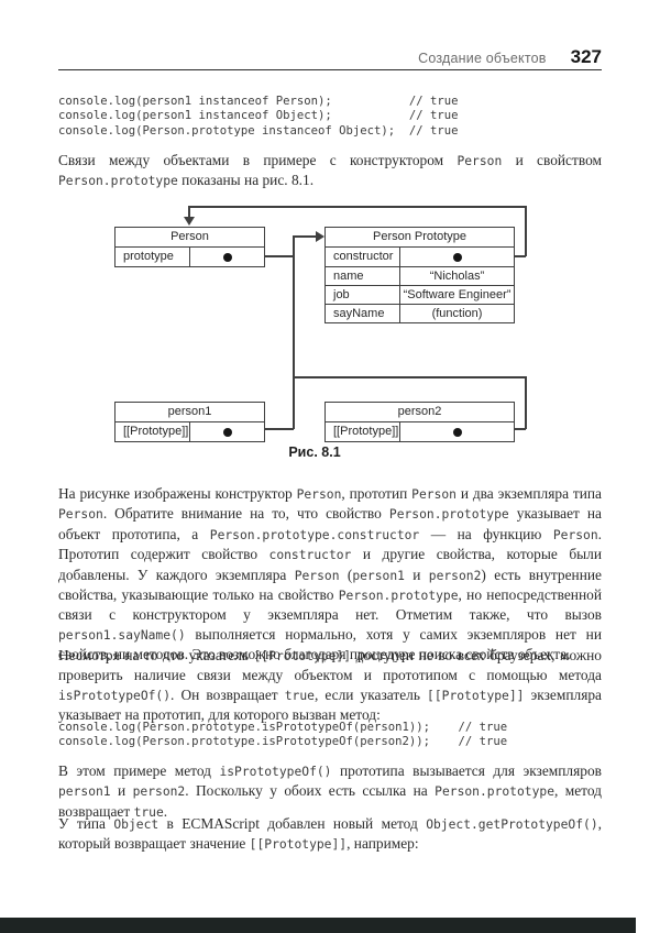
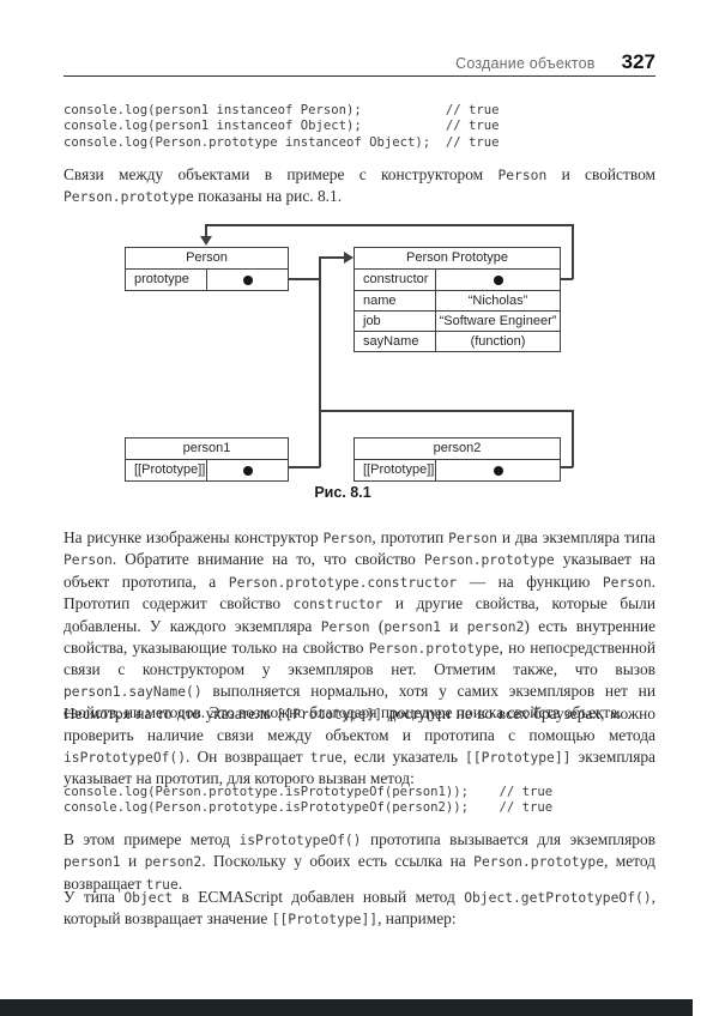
  Создание объектов
  327
  console.log(person1 instanceof Person); // true
  console.log(person1 instanceof Object); // true
  console.log(Person.prototype instanceof Object); // true
  Связи между объектами в примере с конструктором Person и свойством Person.prototype показаны на рис. 8.1.
  Person
  prototype
  Person Prototype
  constructor
  name
  “Nicholas”
  job
  “Software Engineer”
  sayName
  (function)
  person1
  [[Prototype]]
  person2
  [[Prototype]]
  Рис. 8.1
- На рисунке изображены конструктор Person, прототип Person и два экземпляра типа Person. Обратите внимание на то, что свойство Person.prototype указывает на объект прототипа, а Person.prototype.constructor — на функцию Person. Прототип содержит свойство constructor и другие свойства, которые были добавлены. У каждого экземпляра Person (person1 и person2) есть внутренние свойства, указывающие только на свойство Person.prototype, но непосредственной связи с конструктором у экземпляра нет. Отметим также, что вызов person1.sayName() выполняется нормально, хотя у самих экземпляров нет ни свойств, ни методов. Это возможно благодаря процедуре поиска свойств объекта.
+ На рисунке изображены конструктор Person, прототип Person и два экземпляра типа Person. Обратите внимание на то, что свойство Person.prototype указывает на объект прототипа, а Person.prototype.constructor — на функцию Person. Прототип содержит свойство constructor и другие свойства, которые были добавлены. У каждого экземпляра Person (person1 и person2) есть внутренние свойства, указывающие только на свойство Person.prototype, но непосредственной связи с конструктором у экземпляров нет. Отметим также, что вызов person1.sayName() выполняется нормально, хотя у самих экземпляров нет ни свойств, ни методов. Это возможно благодаря процедуре поиска свойств объекта.
- Несмотря на то что указатель [[Prototype]] доступен не во всех браузерах, можно проверить наличие связи между объектом и прототипом с помощью метода isPrototypeOf(). Он возвращает true, если указатель [[Prototype]] экземпляра указывает на прототип, для которого вызван метод:
+ Несмотря на то что указатель [[Prototype]] доступен не во всех браузерах, можно проверить наличие связи между объектом и прототипа с помощью метода isPrototypeOf(). Он возвращает true, если указатель [[Prototype]] экземпляра указывает на прототип, для которого вызван метод:
  console.log(Person.prototype.isPrototypeOf(person1)); // true
  console.log(Person.prototype.isPrototypeOf(person2)); // true
  В этом примере метод isPrototypeOf() прототипа вызывается для экземпляров person1 и person2. Поскольку у обоих есть ссылка на Person.prototype, метод возвращает true.
  У типа Object в ECMAScript добавлен новый метод Object.getPrototypeOf(), который возвращает значение [[Prototype]], например:
